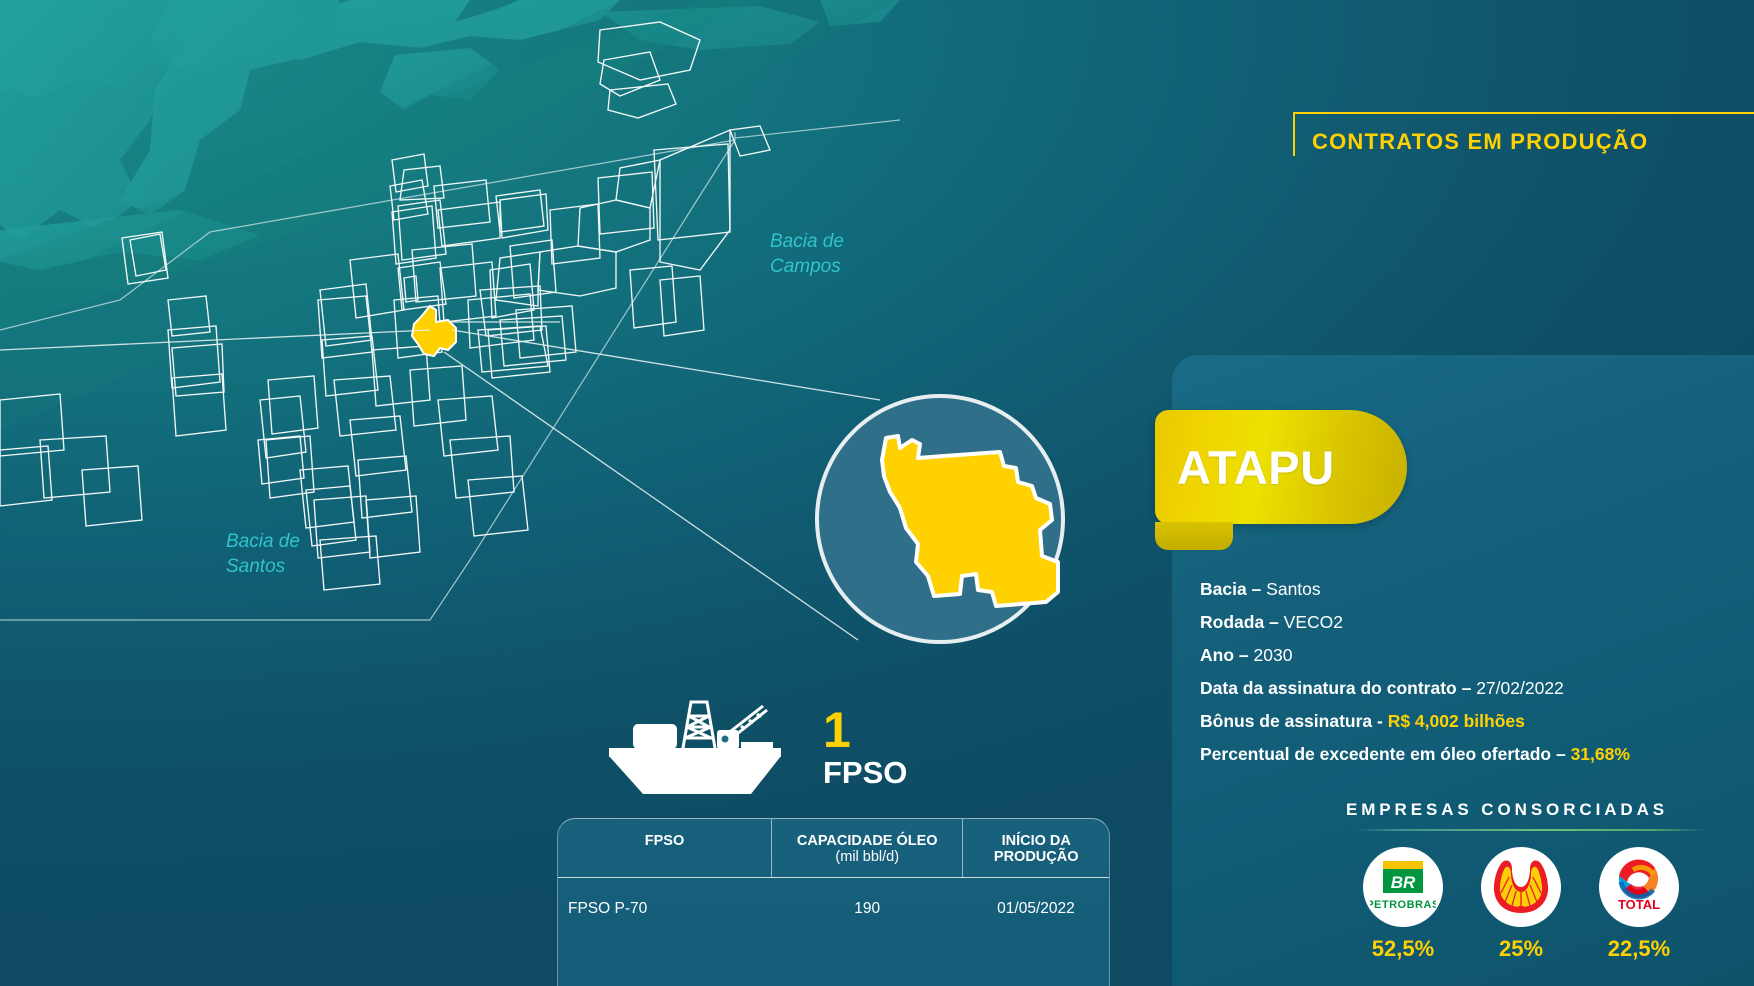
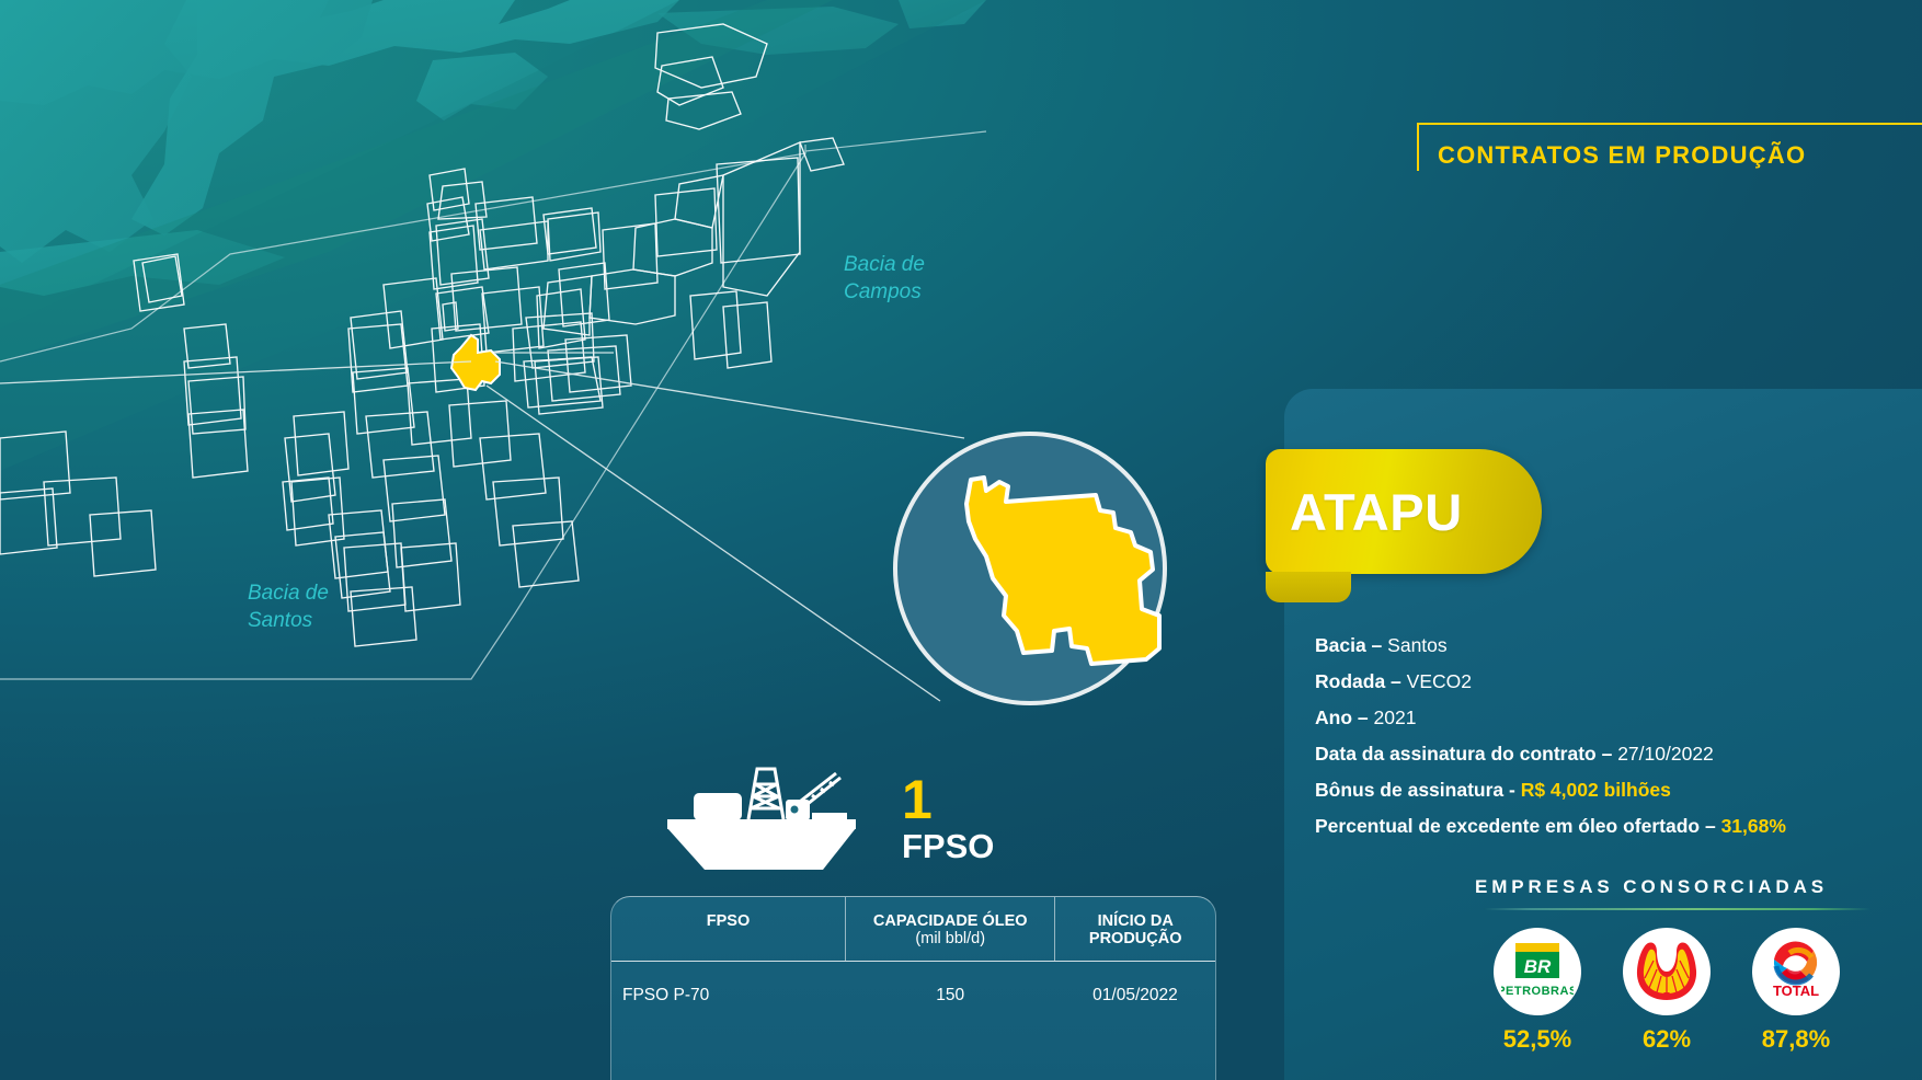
  Bacia de
  Campos
  Bacia de
  Santos
  CONTRATOS EM PRODUÇÃO
  ATAPU
  Bacia – Santos
  Rodada – VECO2
- Ano – 2030
+ Ano – 2021
- Data da assinatura do contrato – 27/02/2022
+ Data da assinatura do contrato – 27/10/2022
  Bônus de assinatura - R$ 4,002 bilhões
  Percentual de excedente em óleo ofertado – 31,68%
  EMPRESAS CONSORCIADAS
  BR
  PETROBRAS
  52,5%
- 25%
+ 62%
  TOTAL
- 22,5%
+ 87,8%
  1
  FPSO
  FPSO	CAPACIDADE ÓLEO (mil bbl/d)	INÍCIO DA PRODUÇÃO
- FPSO P-70	190	01/05/2022
+ FPSO P-70	150	01/05/2022
